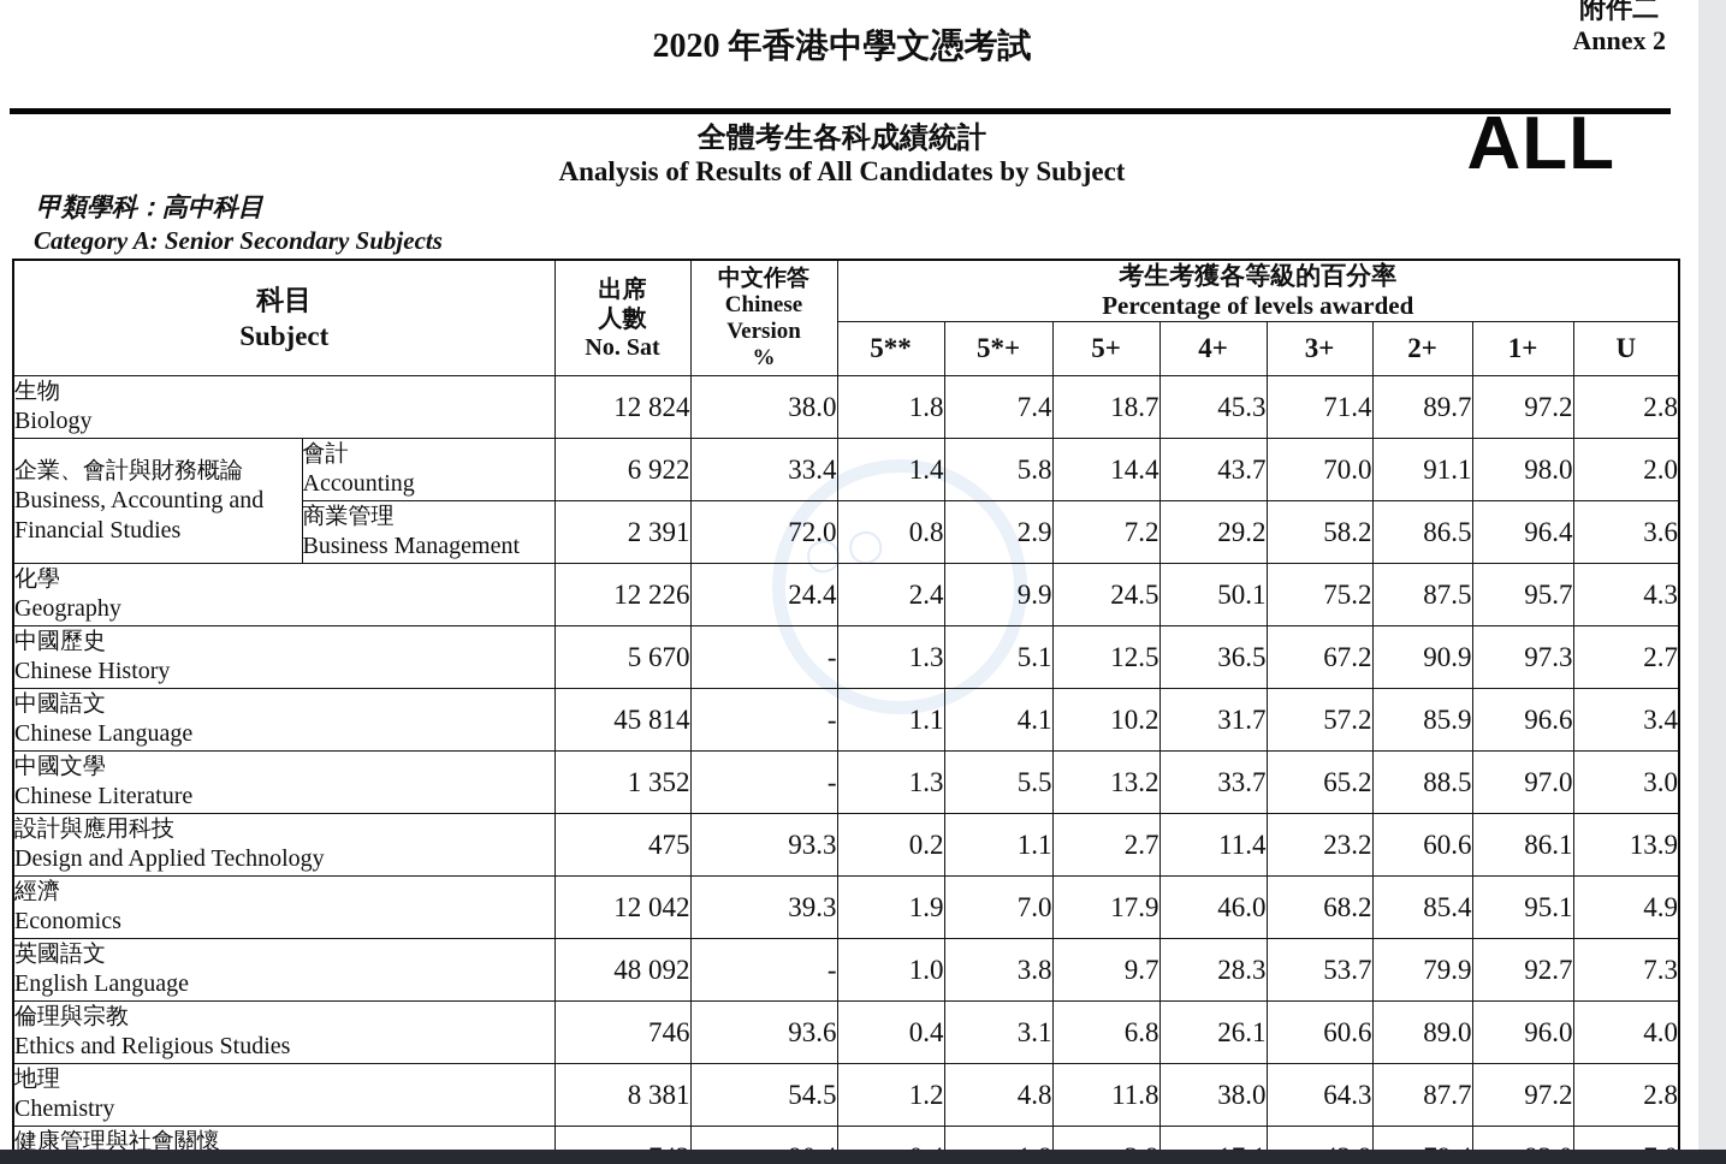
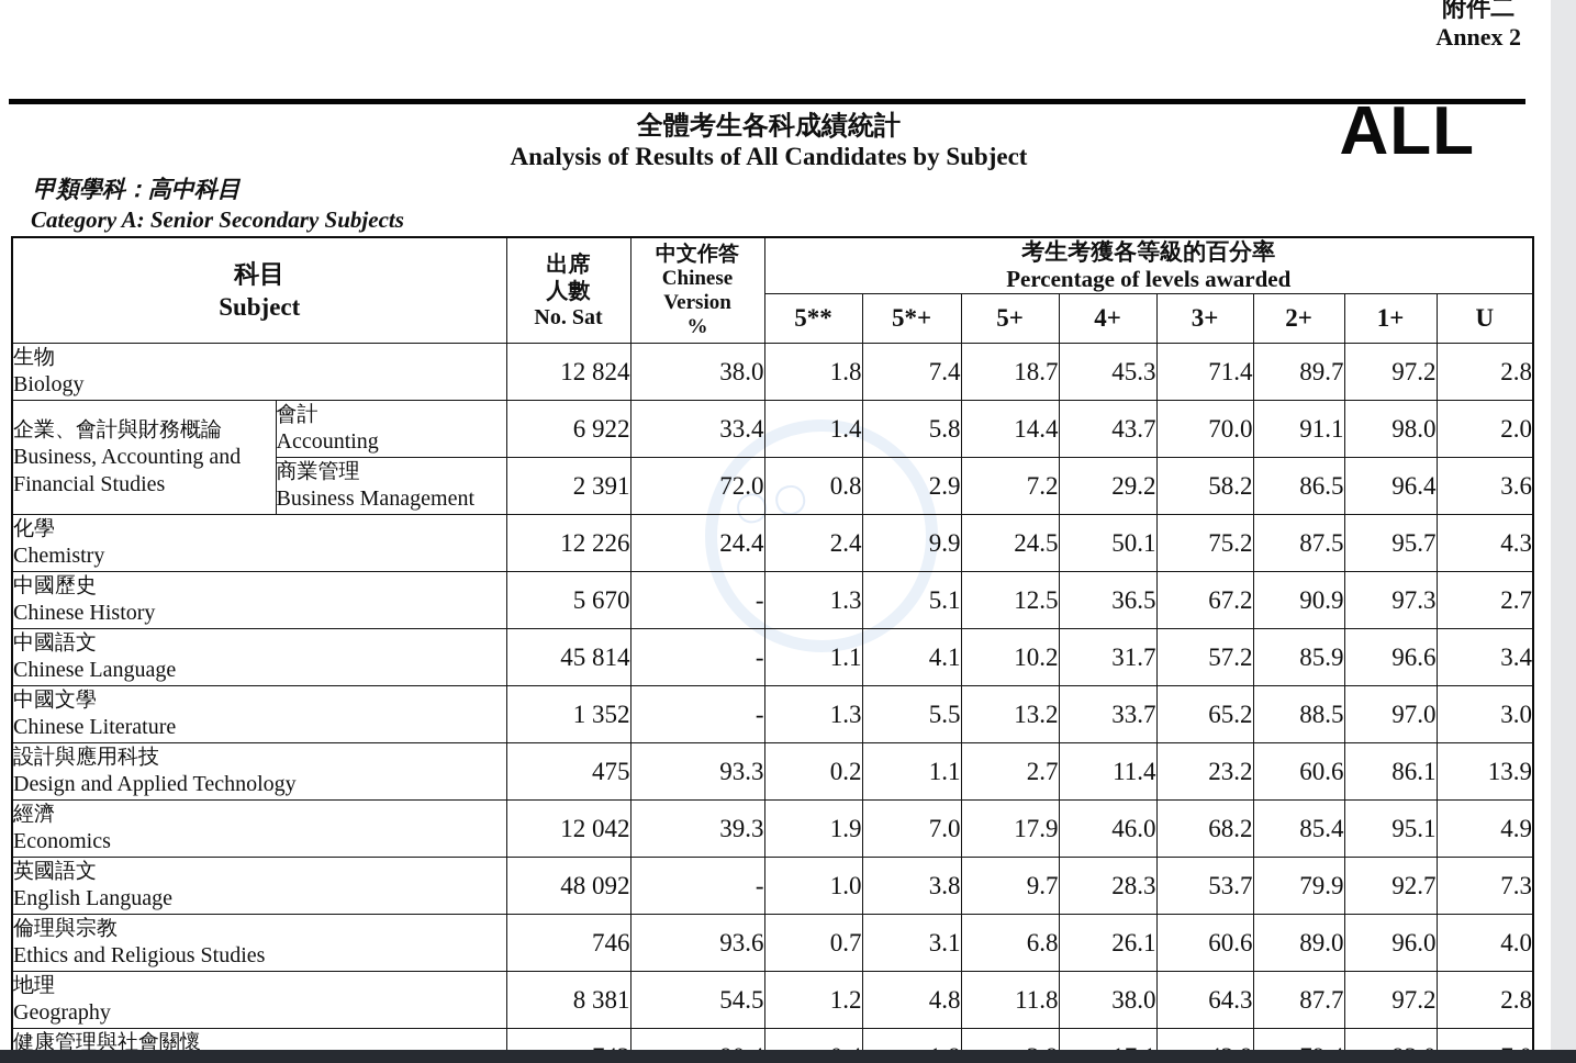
  附件二
  Annex 2
- 2020 年香港中學文憑考試
  全體考生各科成績統計
  Analysis of Results of All Candidates by Subject
  ALL
  甲類學科：高中科目
  Category A: Senior Secondary Subjects
  科目 Subject	出席 人數 No. Sat	中文作答 Chinese Version %	考生考獲各等級的百分率 Percentage of levels awarded
  5**	5*+	5+	4+	3+	2+	1+	U
  生物Biology	12 824	38.0	1.8	7.4	18.7	45.3	71.4	89.7	97.2	2.8
  企業、會計與財務概論Business, Accounting and Financial Studies	會計Accounting	6 922	33.4	1.4	5.8	14.4	43.7	70.0	91.1	98.0	2.0
  商業管理Business Management	2 391	72.0	0.8	2.9	7.2	29.2	58.2	86.5	96.4	3.6
- 化學Geography	12 226	24.4	2.4	9.9	24.5	50.1	75.2	87.5	95.7	4.3
+ 化學Chemistry	12 226	24.4	2.4	9.9	24.5	50.1	75.2	87.5	95.7	4.3
  中國歷史Chinese History	5 670	-	1.3	5.1	12.5	36.5	67.2	90.9	97.3	2.7
  中國語文Chinese Language	45 814	-	1.1	4.1	10.2	31.7	57.2	85.9	96.6	3.4
  中國文學Chinese Literature	1 352	-	1.3	5.5	13.2	33.7	65.2	88.5	97.0	3.0
  設計與應用科技Design and Applied Technology	475	93.3	0.2	1.1	2.7	11.4	23.2	60.6	86.1	13.9
  經濟Economics	12 042	39.3	1.9	7.0	17.9	46.0	68.2	85.4	95.1	4.9
  英國語文English Language	48 092	-	1.0	3.8	9.7	28.3	53.7	79.9	92.7	7.3
- 倫理與宗教Ethics and Religious Studies	746	93.6	0.4	3.1	6.8	26.1	60.6	89.0	96.0	4.0
+ 倫理與宗教Ethics and Religious Studies	746	93.6	0.7	3.1	6.8	26.1	60.6	89.0	96.0	4.0
- 地理Chemistry	8 381	54.5	1.2	4.8	11.8	38.0	64.3	87.7	97.2	2.8
+ 地理Geography	8 381	54.5	1.2	4.8	11.8	38.0	64.3	87.7	97.2	2.8
